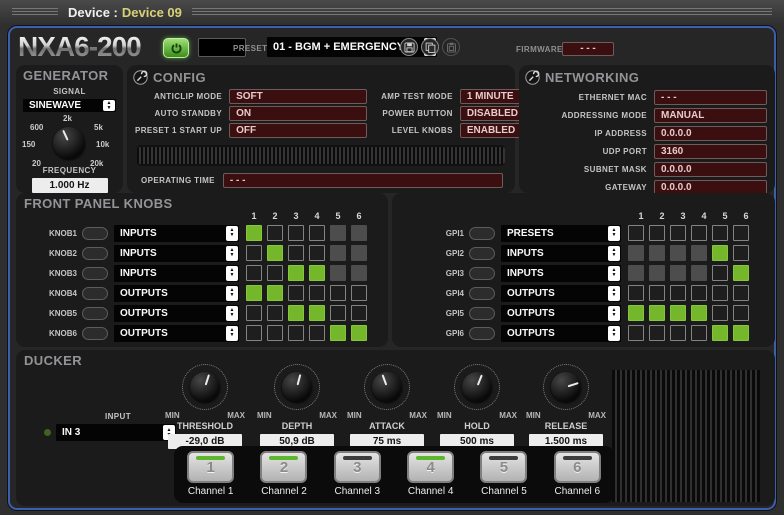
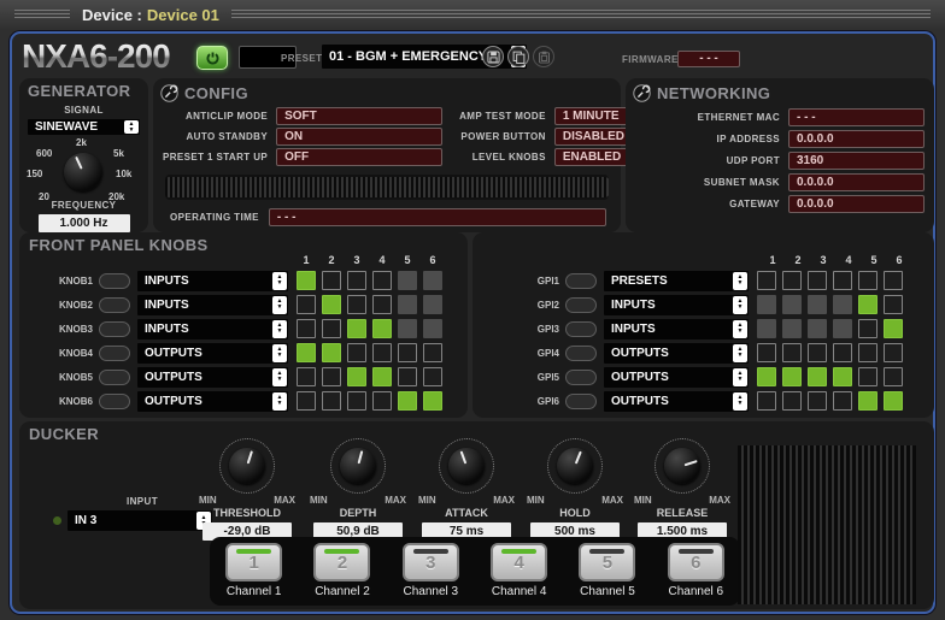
- Device : Device 09
+ Device : Device 01
  NXA6-200
  PRESET
  01 - BGM + EMERGENC
  FIRMWARE
  - - -
  GENERATOR
  SIGNAL
  SINEWAVE
  20
  150
  600
  2k
  5k
  10k
  20k
  FREQUENCY
  1.000 Hz
  CONFIG
  ANTICLIP MODE
  SOFT
  AMP TEST MODE
  1 MINUTE
  AUTO STANDBY
  ON
  POWER BUTTON
  DISABLED
  PRESET 1 START UP
  OFF
  LEVEL KNOBS
  ENABLED
  OPERATING TIME
  - - -
  NETWORKING
  ETHERNET MAC
  - - -
- ADDRESSING MODE
- MANUAL
  IP ADDRESS
  0.0.0.0
  UDP PORT
  3160
  SUBNET MASK
  0.0.0.0
  GATEWAY
  0.0.0.0
  FRONT PANEL KNOBS
  1
  2
  3
  4
  5
  6
  KNOB1
  INPUTS
  KNOB2
  INPUTS
  KNOB3
  INPUTS
  KNOB4
  OUTPUTS
  KNOB5
  OUTPUTS
  KNOB6
  OUTPUTS
  1
  2
  3
  4
  5
  6
  GPI1
  PRESETS
  GPI2
  INPUTS
  GPI3
  INPUTS
  GPI4
  OUTPUTS
  GPI5
  OUTPUTS
  GPI6
  OUTPUTS
  DUCKER
  INPUT
  IN 3
  MIN
  MAX
  THRESHOLD
  -29,0 dB
  MIN
  MAX
  DEPTH
  50,9 dB
  MIN
  MAX
  ATTACK
  75 ms
  MIN
  MAX
  HOLD
  500 ms
  MIN
  MAX
  RELEASE
  1.500 ms
  1
  Channel 1
  2
  Channel 2
  3
  Channel 3
  4
  Channel 4
  5
  Channel 5
  6
  Channel 6
